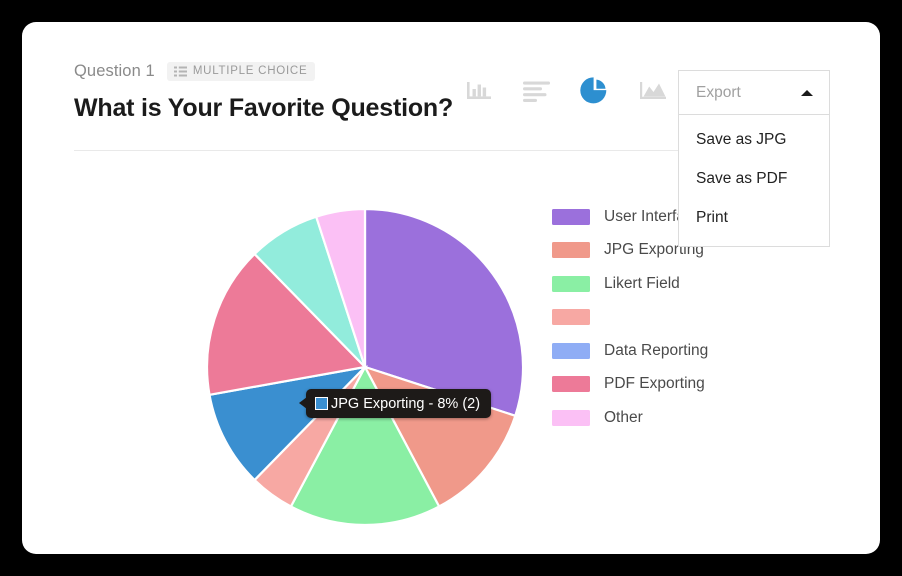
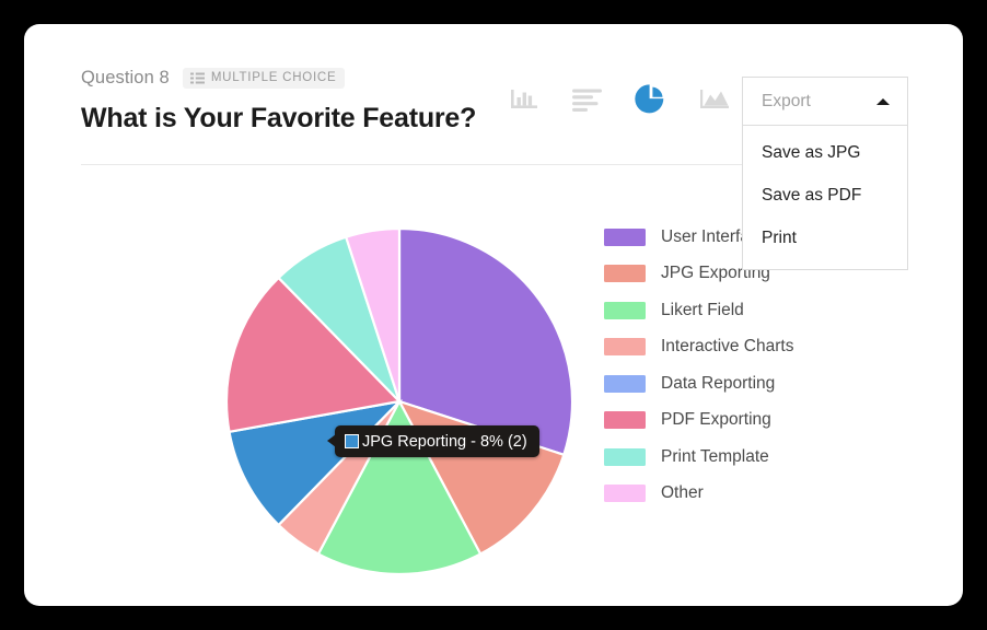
- Question 1
+ Question 8
  MULTIPLE CHOICE
- What is Your Favorite Question?
+ What is Your Favorite Feature?
  User Interf
  JPG Exporting
  Likert Field
+ Interactive Charts
  Data Reporting
  PDF Exporting
+ Print Template
  Other
- JPG Exporting - 8% (2)
+ JPG Reporting - 8% (2)
  Export
  Save as JPG
  Save as PDF
  Print
